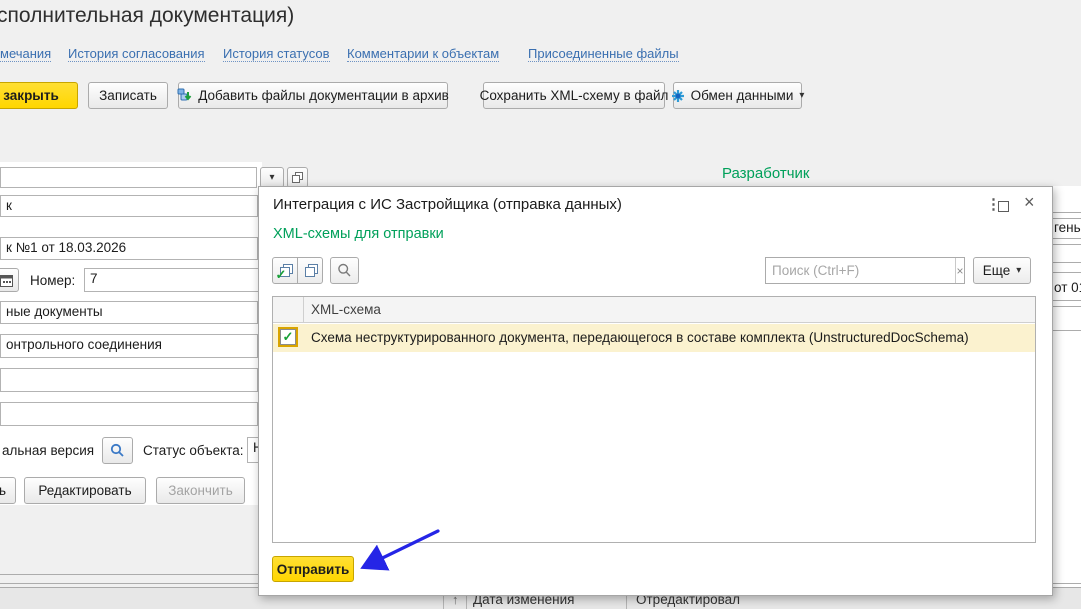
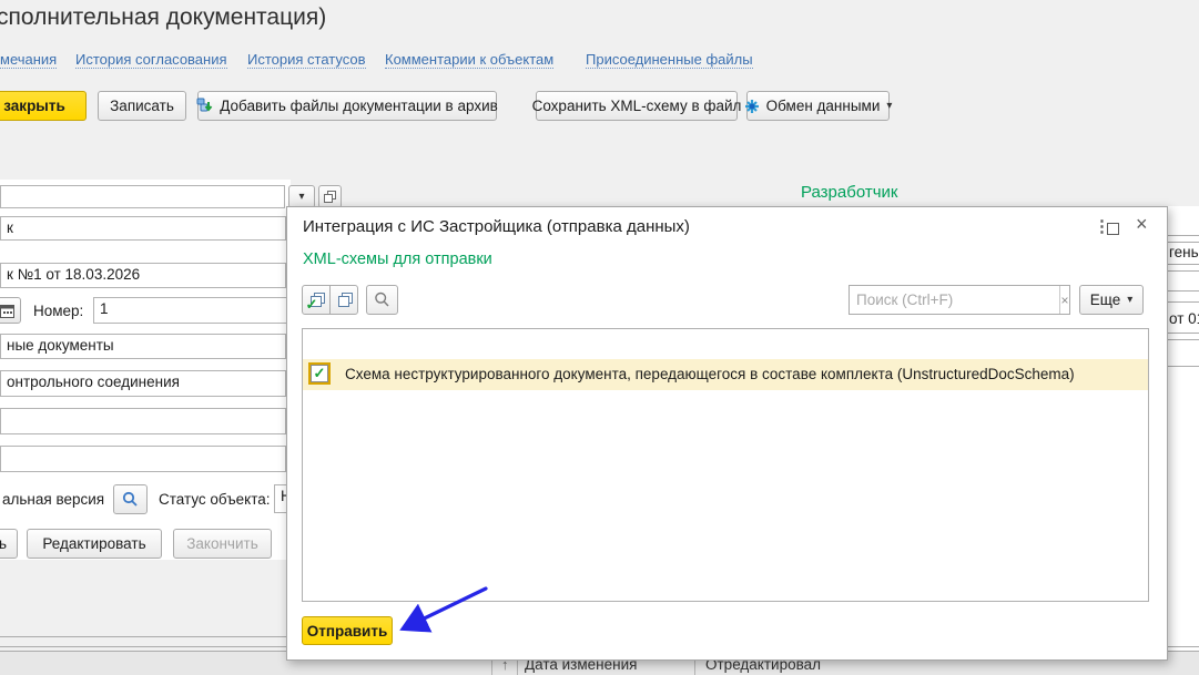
  сполнительная документация)
  мечания
  История согласования
  История статусов
  Комментарии к объектам
  Присоединенные файлы
  закрыть
  Записать
  Добавить файлы документации в архив
  Сохранить XML-схему в файл
  Обмен данными
  ▾
  ▾
  Разработчик
  к
  к №1 от 18.03.2026
  Номер:
- 7
+ 1
  ные документы
  онтрольного соединения
  альная версия
  Статус объекта:
  ь
  Редактировать
  Закончить
  гень
  от 0
  ↑
  Дата изменения
  Отредактировал
  Интеграция с ИС Застройщика (отправка данных)
  ⋮
  ×
  XML-схемы для отправки
  ✓
  Поиск (Ctrl+F)
  ×
  Еще
  ▾
- XML-схема
  ✓
  Схема неструктурированного документа, передающегося в составе комплекта (UnstructuredDocSchema)
  Отправить
